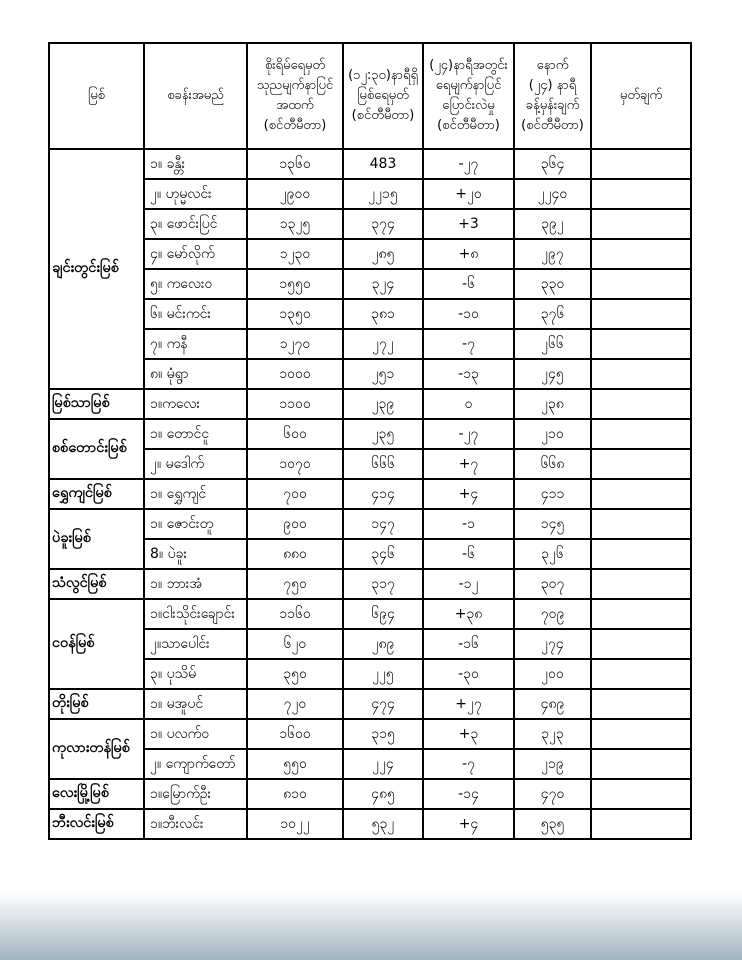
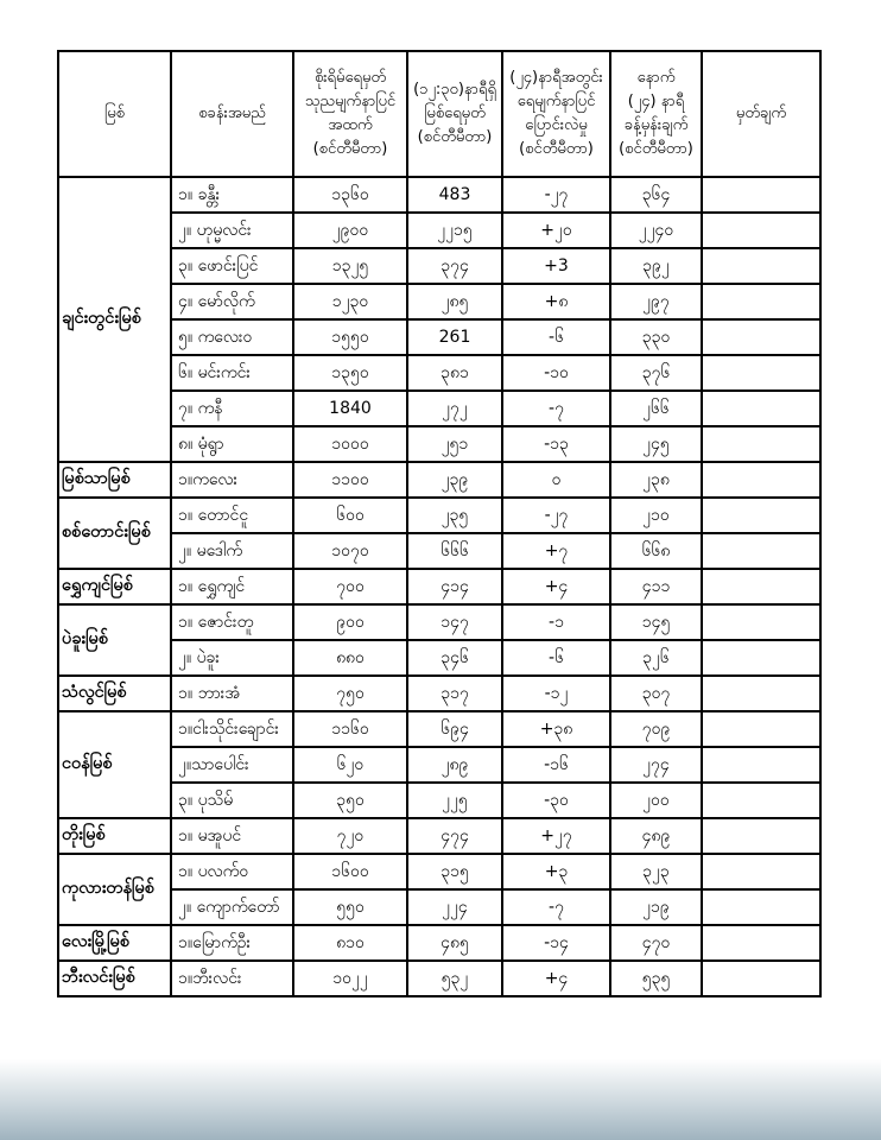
  မြစ်	စခန်းအမည်	စိုးရိမ်ရေမှတ် သုညမျက်နာပြင် အထက် (စင်တီမီတာ)	(၁၂:၃၀)နာရီရှိ မြစ်ရေမှတ် (စင်တီမီတာ)	(၂၄)နာရီအတွင်း ရေမျက်နာပြင် ပြောင်းလဲမှု (စင်တီမီတာ)	နောက် (၂၄) နာရီ ခန့်မှန်းချက် (စင်တီမီတာ)	မှတ်ချက်
  ချင်းတွင်းမြစ်	၁။ ခန္တီး	၁၃၆၀	483	-၂၇	၃၆၄
  ၂။ ဟုမ္မလင်း	၂၉၀၀	၂၂၁၅	+၂၀	၂၂၄၀
  ၃။ ဖောင်းပြင်	၁၃၂၅	၃၇၄	+3	၃၉၂
  ၄။ မော်လိုက်	၁၂၃၀	၂၈၅	+၈	၂၉၇
- ၅။ ကလေးဝ	၁၅၅၀	၃၂၄	-၆	၃၃၀
+ ၅။ ကလေးဝ	၁၅၅၀	261	-၆	၃၃၀
  ၆။ မင်းကင်း	၁၃၅၀	၃၈၁	-၁၀	၃၇၆
- ၇။ ကနီ	၁၂၇၀	၂၇၂	-၇	၂၆၆
+ ၇။ ကနီ	1840	၂၇၂	-၇	၂၆၆
  ၈။ မုံရွာ	၁၀၀၀	၂၅၁	-၁၃	၂၄၅
  မြစ်သာမြစ်	၁။ကလေး	၁၁၀၀	၂၃၉	၀	၂၃၈
  စစ်တောင်းမြစ်	၁။ တောင်ငူ	၆၀၀	၂၃၅	-၂၇	၂၁၀
  ၂။ မဒေါက်	၁၀၇၀	၆၆၆	+၇	၆၆၈
  ရွှေကျင်မြစ်	၁။ ရွှေကျင်	၇၀၀	၄၁၄	+၄	၄၁၁
  ပဲခူးမြစ်	၁။ ဇောင်းတူ	၉၀၀	၁၄၇	-၁	၁၄၅
- 8။ ပဲခူး	၈၈၀	၃၄၆	-၆	၃၂၆
+ ၂။ ပဲခူး	၈၈၀	၃၄၆	-၆	၃၂၆
  သံလွင်မြစ်	၁။ ဘားအံ	၇၅၀	၃၁၇	-၁၂	၃၀၇
  ငဝန်မြစ်	၁။ငါးသိုင်းချောင်း	၁၁၆၀	၆၉၄	+၃၈	၇၀၉
  ၂။သာပေါင်း	၆၂၀	၂၈၉	-၁၆	၂၇၄
  ၃။ ပုသိမ်	၃၅၀	၂၂၅	-၃၀	၂၀၀
  တိုးမြစ်	၁။ မအူပင်	၇၂၀	၄၇၄	+၂၇	၄၈၉
  ကုလားတန်မြစ်	၁။ ပလက်ဝ	၁၆၀၀	၃၁၅	+၃	၃၂၃
  ၂။ ကျောက်တော်	၅၅၀	၂၂၄	-၇	၂၁၉
  လေးမြို့မြစ်	၁။မြောက်ဦး	၈၁၀	၄၈၅	-၁၄	၄၇၀
  ဘီးလင်းမြစ်	၁။ဘီးလင်း	၁၀၂၂	၅၃၂	+၄	၅၃၅
